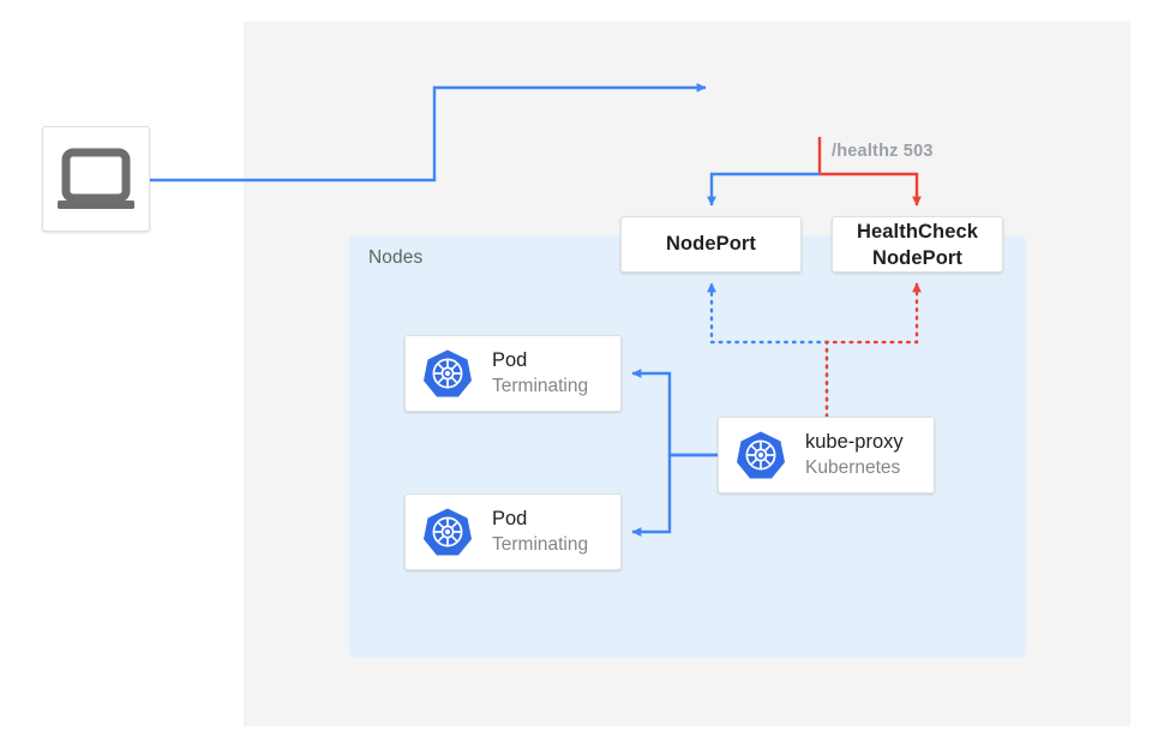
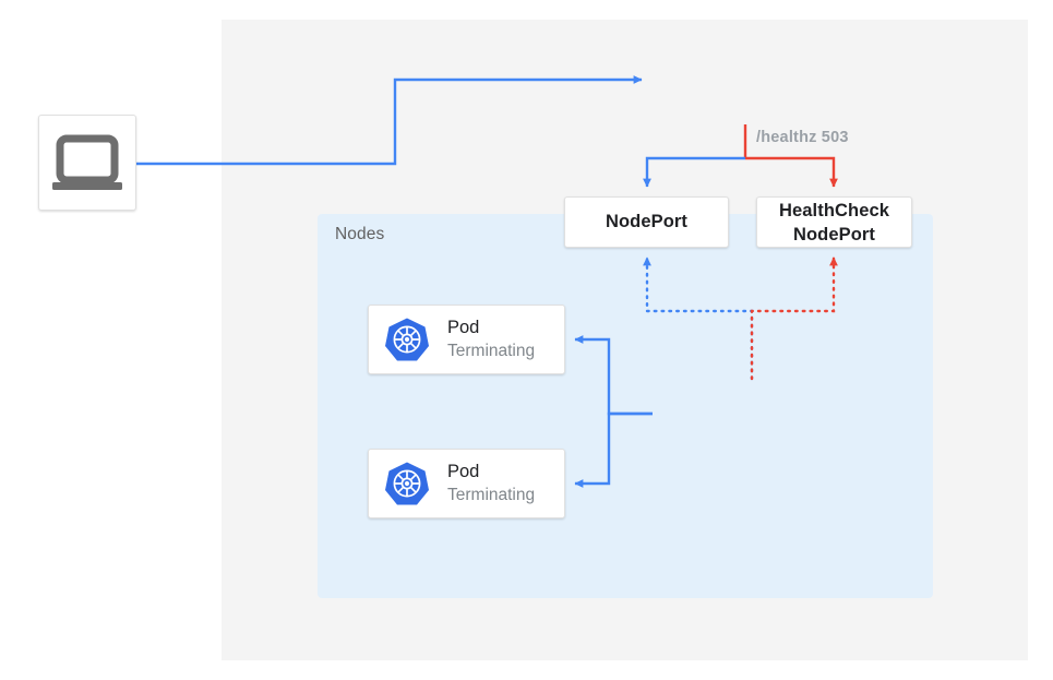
  Nodes
  /healthz 503
  NodePort
  HealthCheck
  NodePort
  Pod
  Terminating
  Pod
  Terminating
- kube-proxy
- Kubernetes
